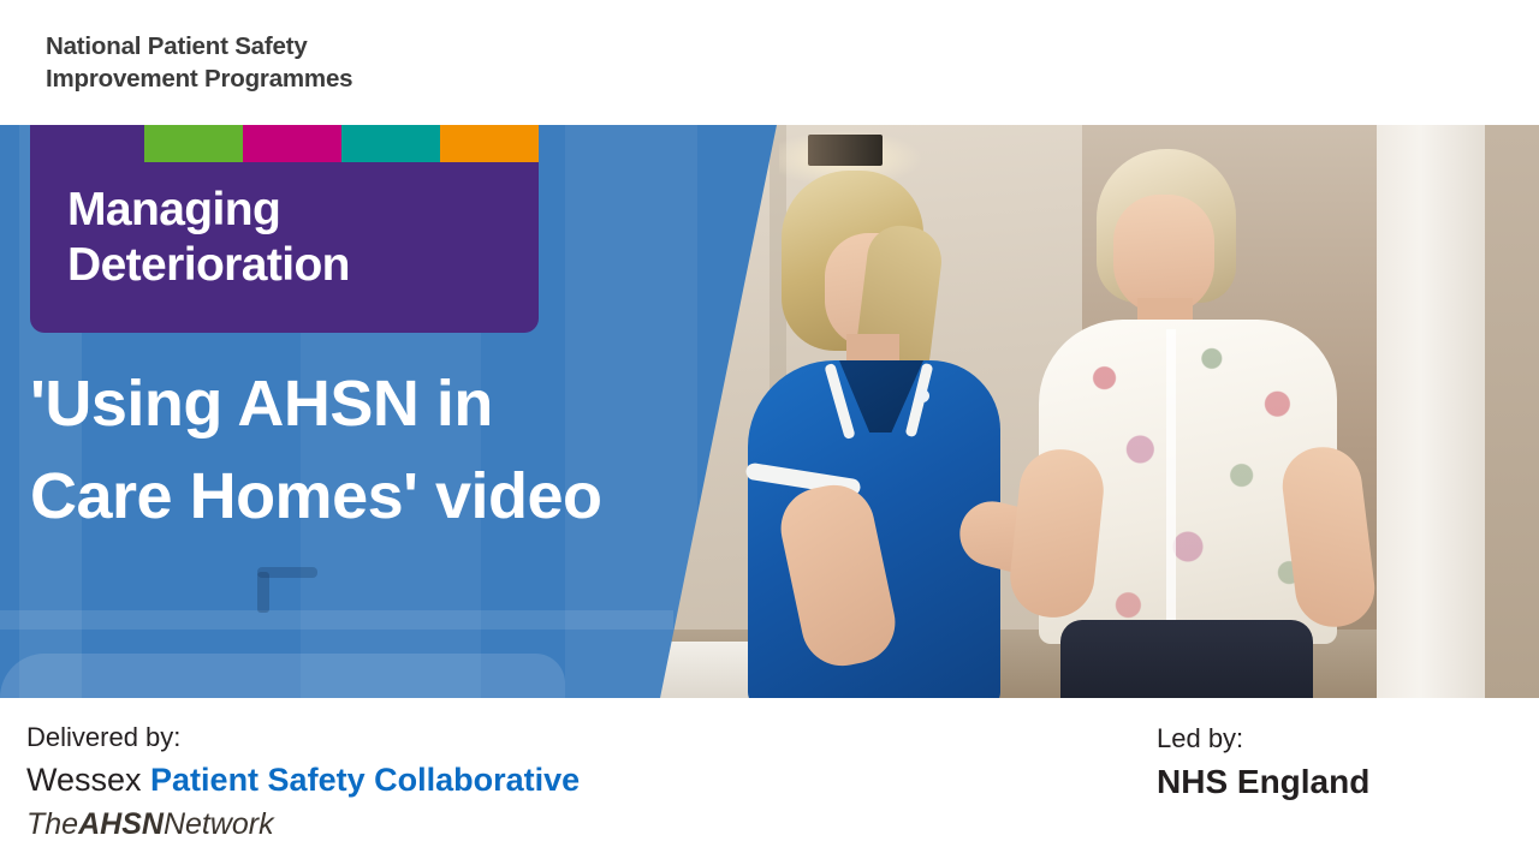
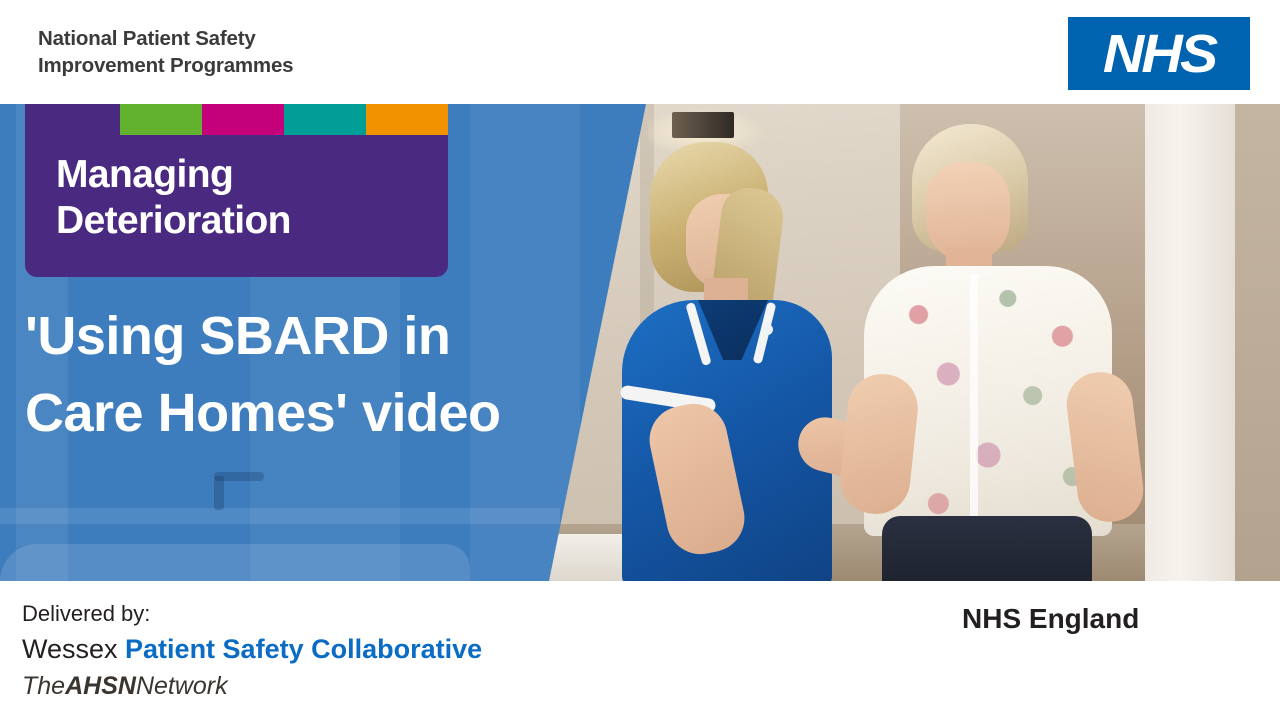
  National Patient Safety
  Improvement Programmes
+ NHS
  Managing
  Deterioration
- 'Using AHSN in Care Homes' video
+ 'Using SBARD in Care Homes' video
  Delivered by:
  Wessex Patient Safety Collaborative
  TheAHSNNetwork
- Led by:
  NHS England
